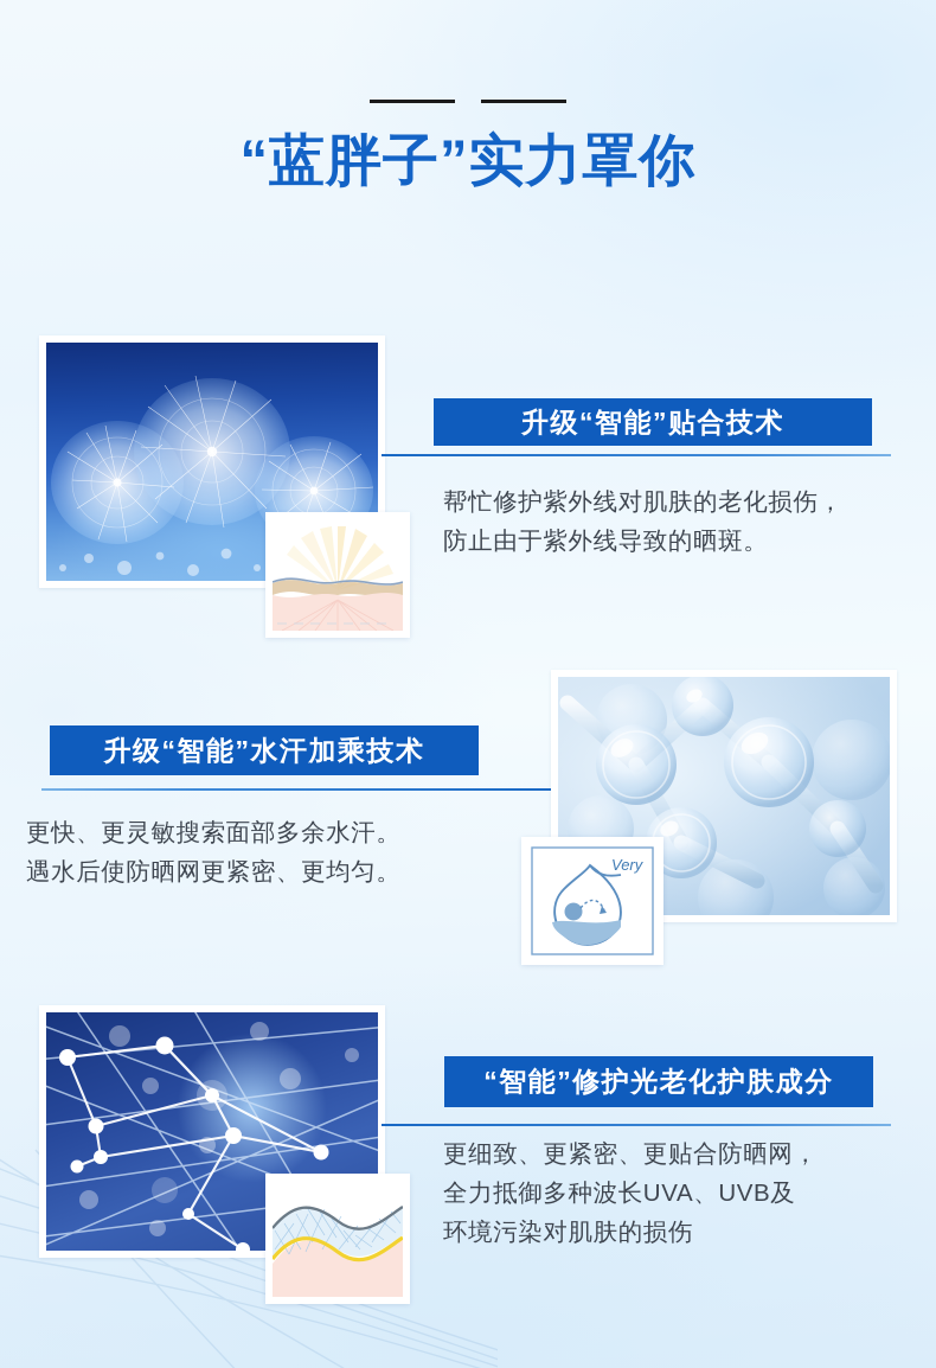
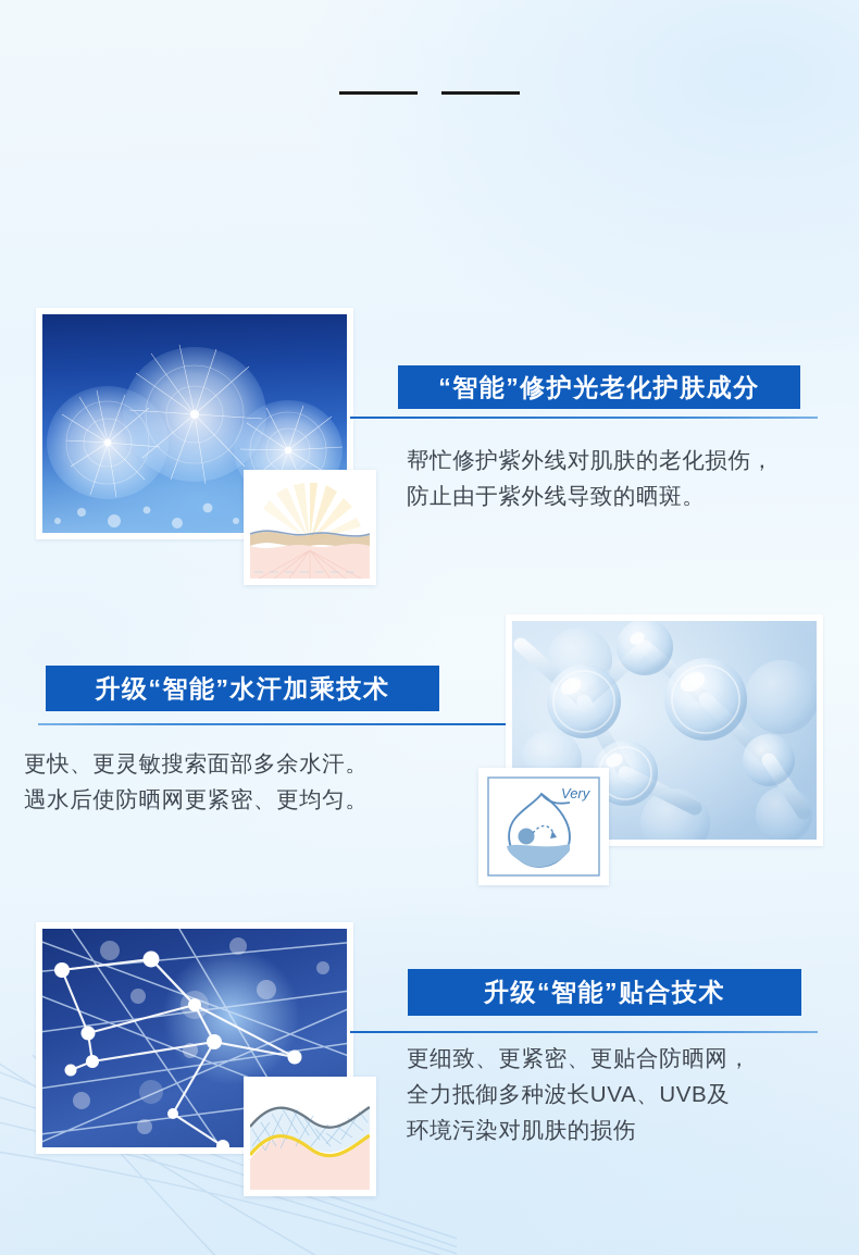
- “蓝胖子”实力罩你
- 升级“智能”贴合技术
+ “智能”修护光老化护肤成分
  帮忙修护紫外线对肌肤的老化损伤，
  防止由于紫外线导致的晒斑。
  升级“智能”水汗加乘技术
  更快、更灵敏搜索面部多余水汗。
  遇水后使防晒网更紧密、更均匀。
  Very
- “智能”修护光老化护肤成分
+ 升级“智能”贴合技术
  更细致、更紧密、更贴合防晒网，
  全力抵御多种波长UVA、UVB及
  环境污染对肌肤的损伤
